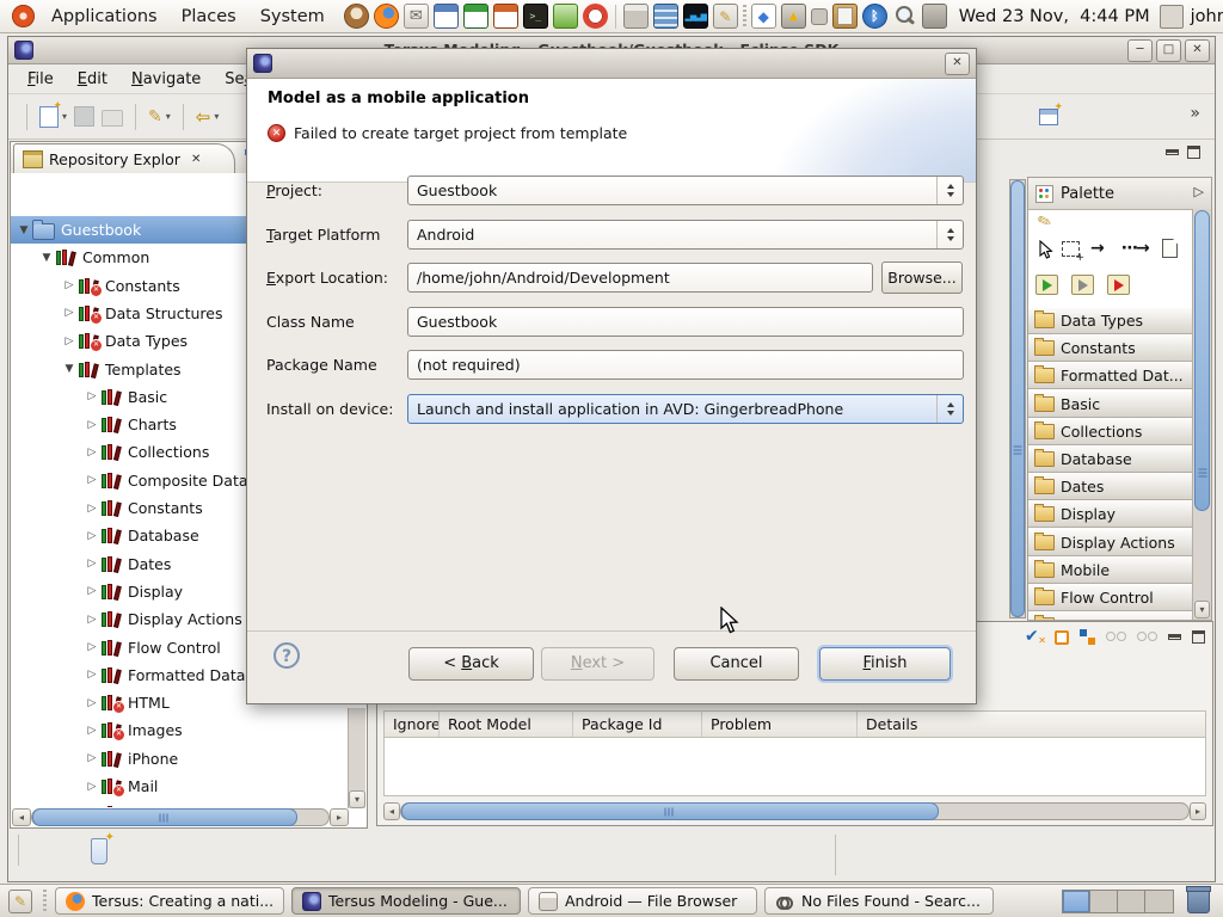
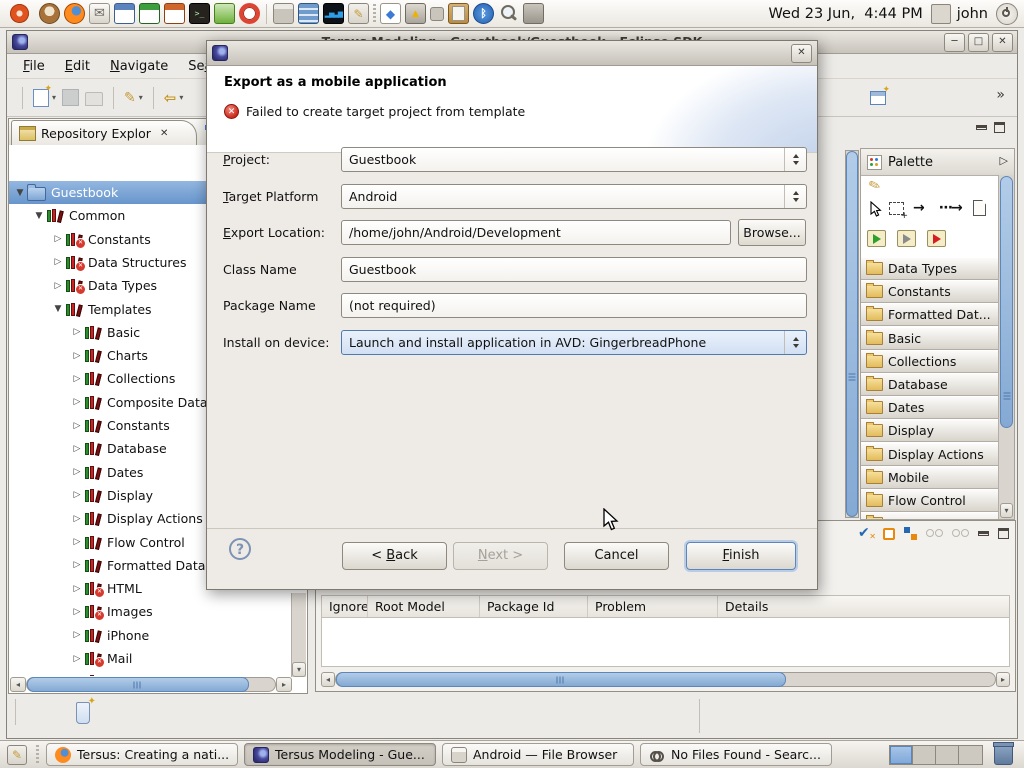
- Applications
- Places
- System
- Wed 23 Nov, 4:44 PM
+ Wed 23 Jun, 4:44 PM
  john
  ─
  □
  ✕
  File
  Edit
  Navigate
  ▾
  ✎
  ▾
  ⇦
  ▾
  »
  Repository Explor
  ✕
  ▼
  Guestbook
  ▼
  Common
  ▷
  Constants
  ▷
  Data Structures
  ▷
  Data Types
  ▼
  Templates
  ▷
  Basic
  ▷
  Charts
  ▷
  Collections
  ▷
  Composite Data
  ▷
  Constants
  ▷
  Database
  ▷
  Dates
  ▷
  Display
  ▷
  Display Actions
  ▷
  Flow Control
  ▷
  Formatted Data
  ▷
  HTML
  ▷
  Images
  ▷
  iPhone
  ▷
  Mail
  ▾
  ◂
  ▸
  Palette
  ▷
  →
  ⋯→
  Data Types
  Constants
  Formatted Dat...
  Basic
  Collections
  Database
  Dates
  Display
  Display Actions
  Mobile
  Flow Control
  ▾
  ✔
  Ignore
  Root Model
  Package Id
  Problem
  Details
  ◂
  ▸
  ✕
- Model as a mobile application
+ Export as a mobile application
  ✕
  Failed to create target project from template
  Project:
  Guestbook
  Target Platform
  Android
  Export Location:
  /home/john/Android/Development
  Browse...
  Class Name
  Guestbook
  Package Name
  (not required)
  Install on device:
  Launch and install application in AVD: GingerbreadPhone
  ?
  < Back
  Next >
  Cancel
  Finish
  Tersus: Creating a nati...
  Tersus Modeling - Gue...
  Android — File Browser
  No Files Found - Searc...
